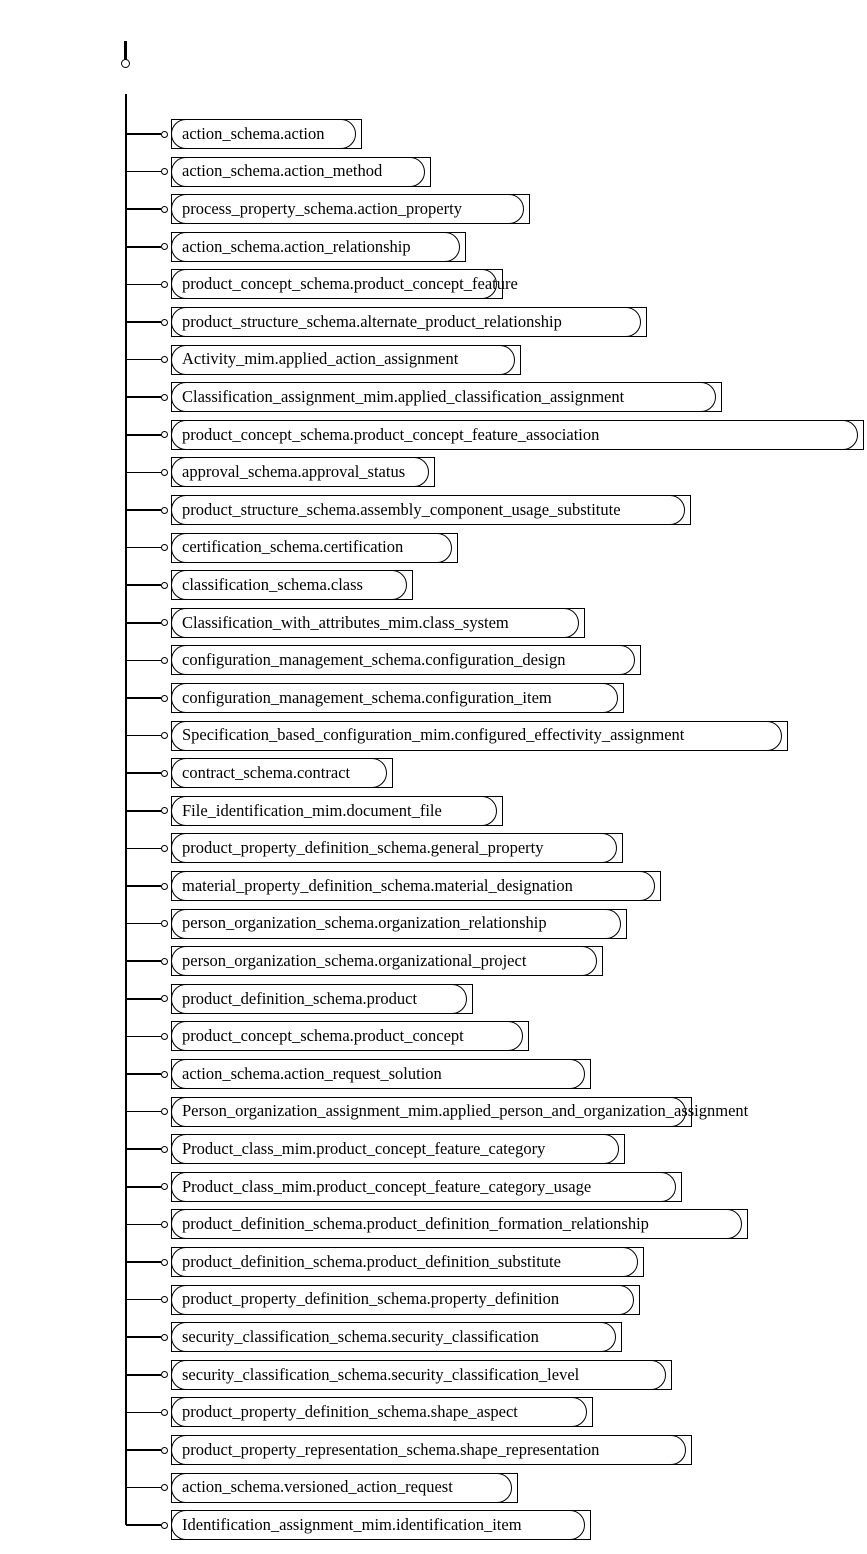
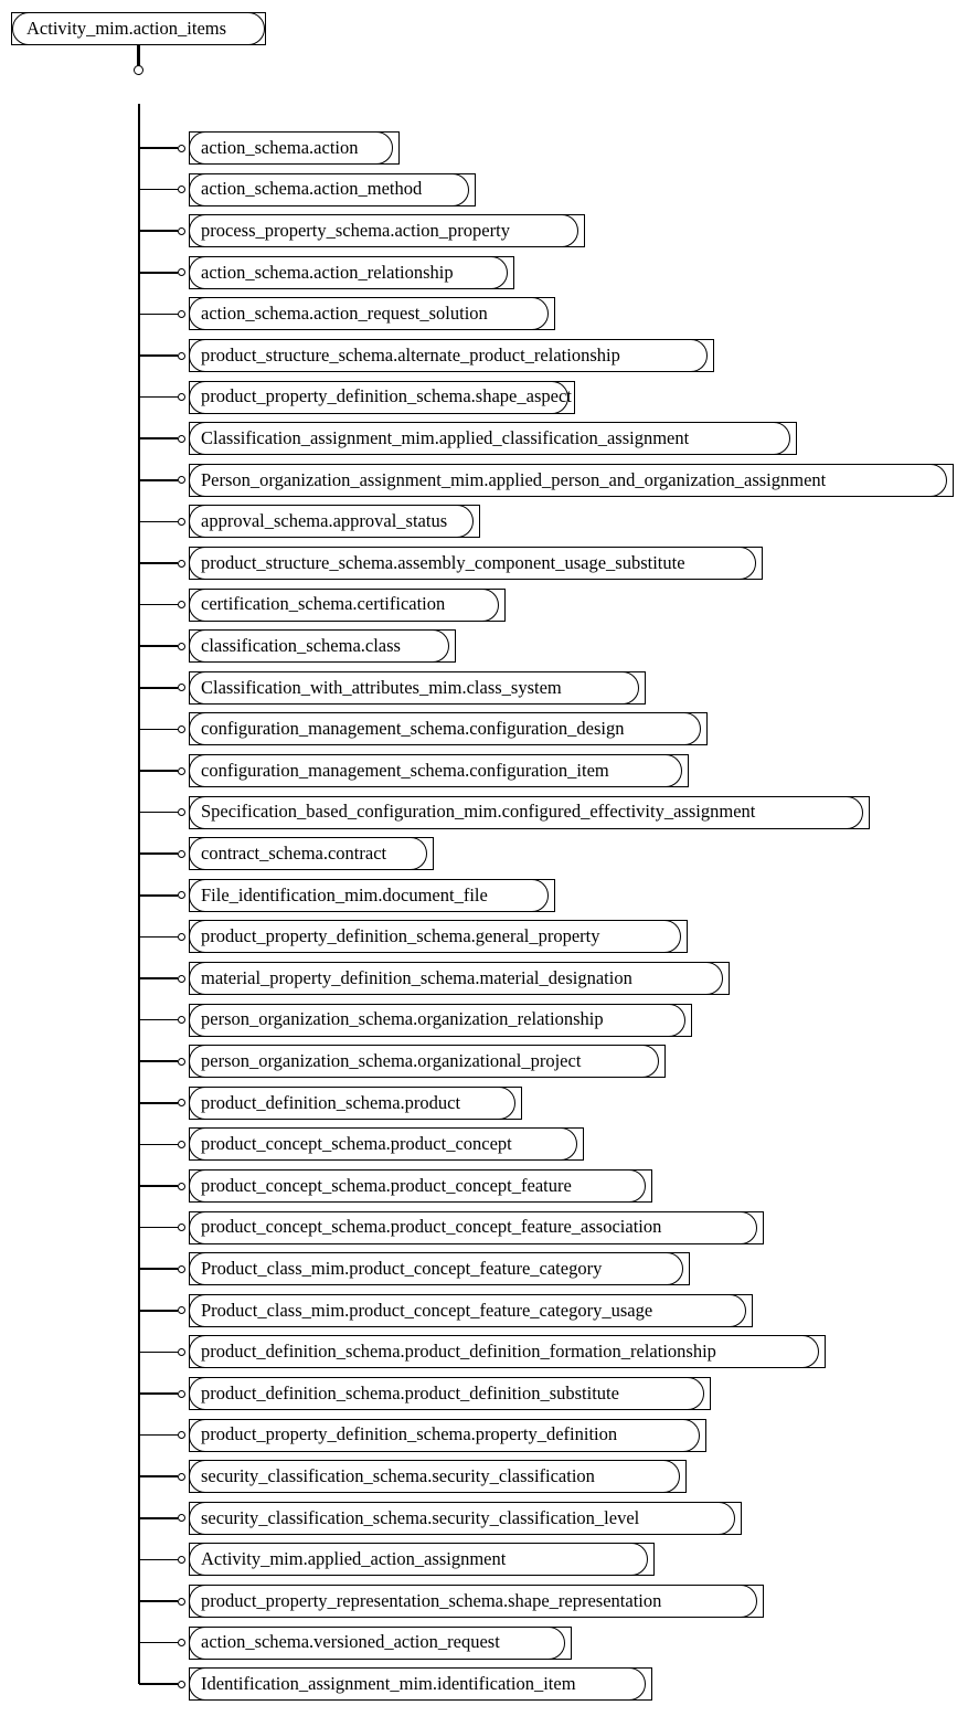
+ Activity_mim.action_items
  action_schema.action
  action_schema.action_method
  process_property_schema.action_property
  action_schema.action_relationship
- product_concept_schema.product_concept_feature
+ action_schema.action_request_solution
  product_structure_schema.alternate_product_relationship
- Activity_mim.applied_action_assignment
+ product_property_definition_schema.shape_aspect
  Classification_assignment_mim.applied_classification_assignment
- product_concept_schema.product_concept_feature_association
+ Person_organization_assignment_mim.applied_person_and_organization_assignment
  approval_schema.approval_status
  product_structure_schema.assembly_component_usage_substitute
  certification_schema.certification
  classification_schema.class
  Classification_with_attributes_mim.class_system
  configuration_management_schema.configuration_design
  configuration_management_schema.configuration_item
  Specification_based_configuration_mim.configured_effectivity_assignment
  contract_schema.contract
  File_identification_mim.document_file
  product_property_definition_schema.general_property
  material_property_definition_schema.material_designation
  person_organization_schema.organization_relationship
  person_organization_schema.organizational_project
  product_definition_schema.product
  product_concept_schema.product_concept
- action_schema.action_request_solution
+ product_concept_schema.product_concept_feature
- Person_organization_assignment_mim.applied_person_and_organization_assignment
+ product_concept_schema.product_concept_feature_association
  Product_class_mim.product_concept_feature_category
  Product_class_mim.product_concept_feature_category_usage
  product_definition_schema.product_definition_formation_relationship
  product_definition_schema.product_definition_substitute
  product_property_definition_schema.property_definition
  security_classification_schema.security_classification
  security_classification_schema.security_classification_level
- product_property_definition_schema.shape_aspect
+ Activity_mim.applied_action_assignment
  product_property_representation_schema.shape_representation
  action_schema.versioned_action_request
  Identification_assignment_mim.identification_item
